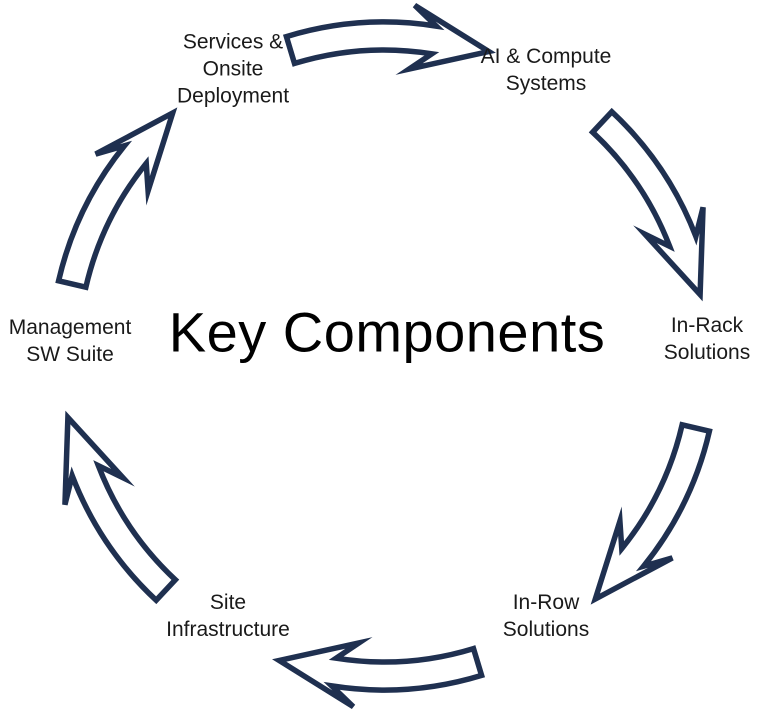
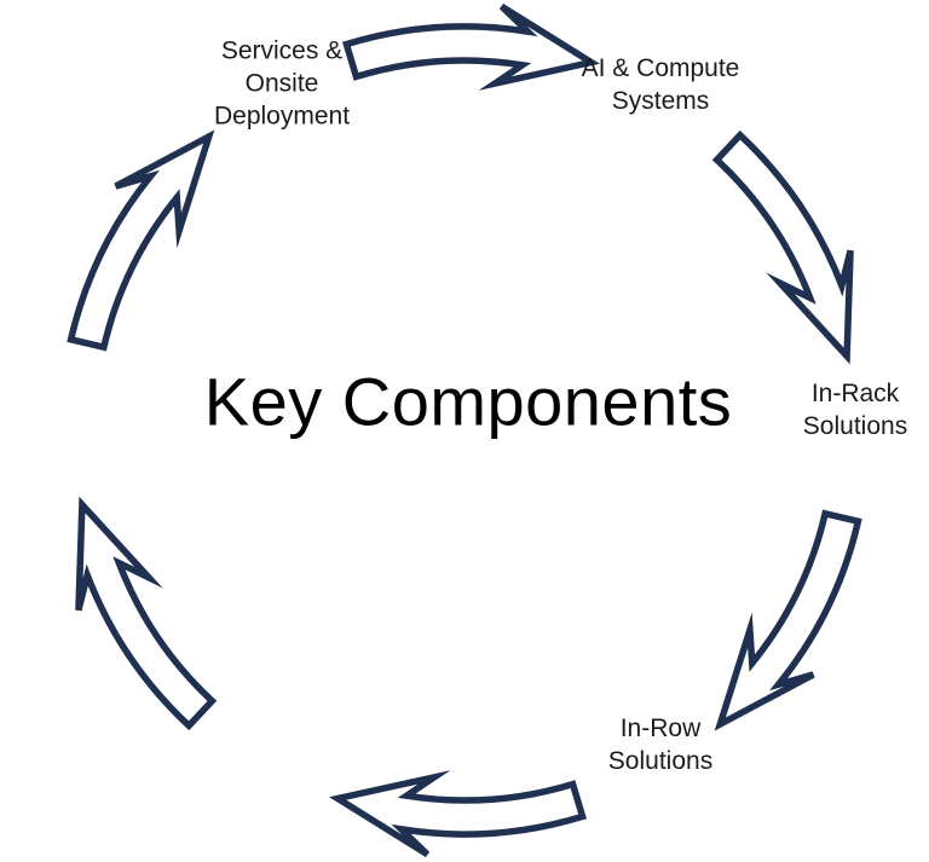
  Key Components
  Services &
  Onsite
  Deployment
  AI & Compute
  Systems
  In-Rack
  Solutions
  In-Row
  Solutions
- Site
- Infrastructure
- Management
- SW Suite
